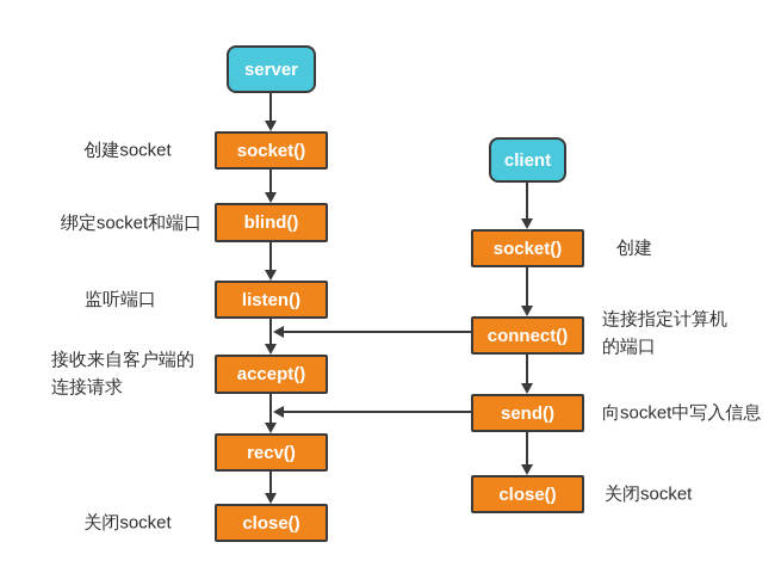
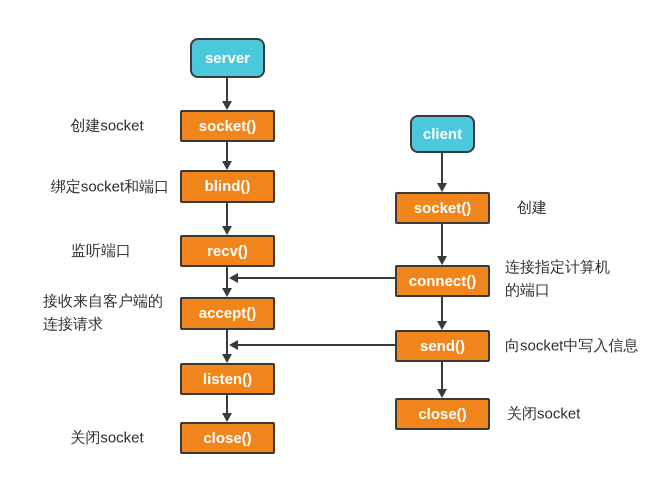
  server
  socket()
  blind()
- listen()
+ recv()
  accept()
- recv()
+ listen()
  close()
  client
  socket()
  connect()
  send()
  close()
  创建socket
  绑定socket和端口
  监听端口
  接收来自客户端的
  连接请求
  关闭socket
  创建
  连接指定计算机
  的端口
  向socket中写入信息
  关闭socket
